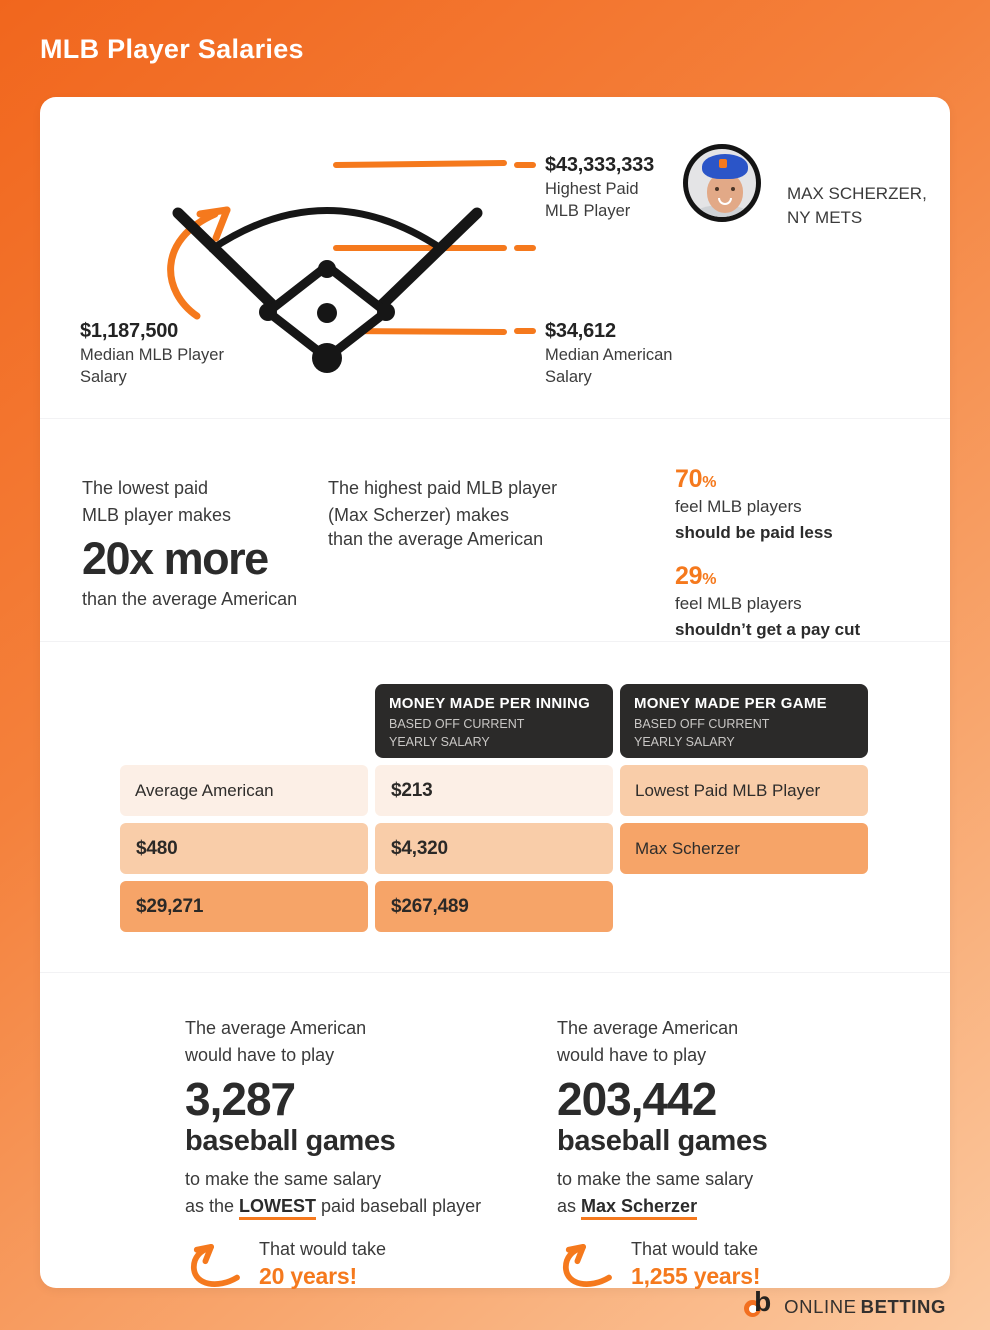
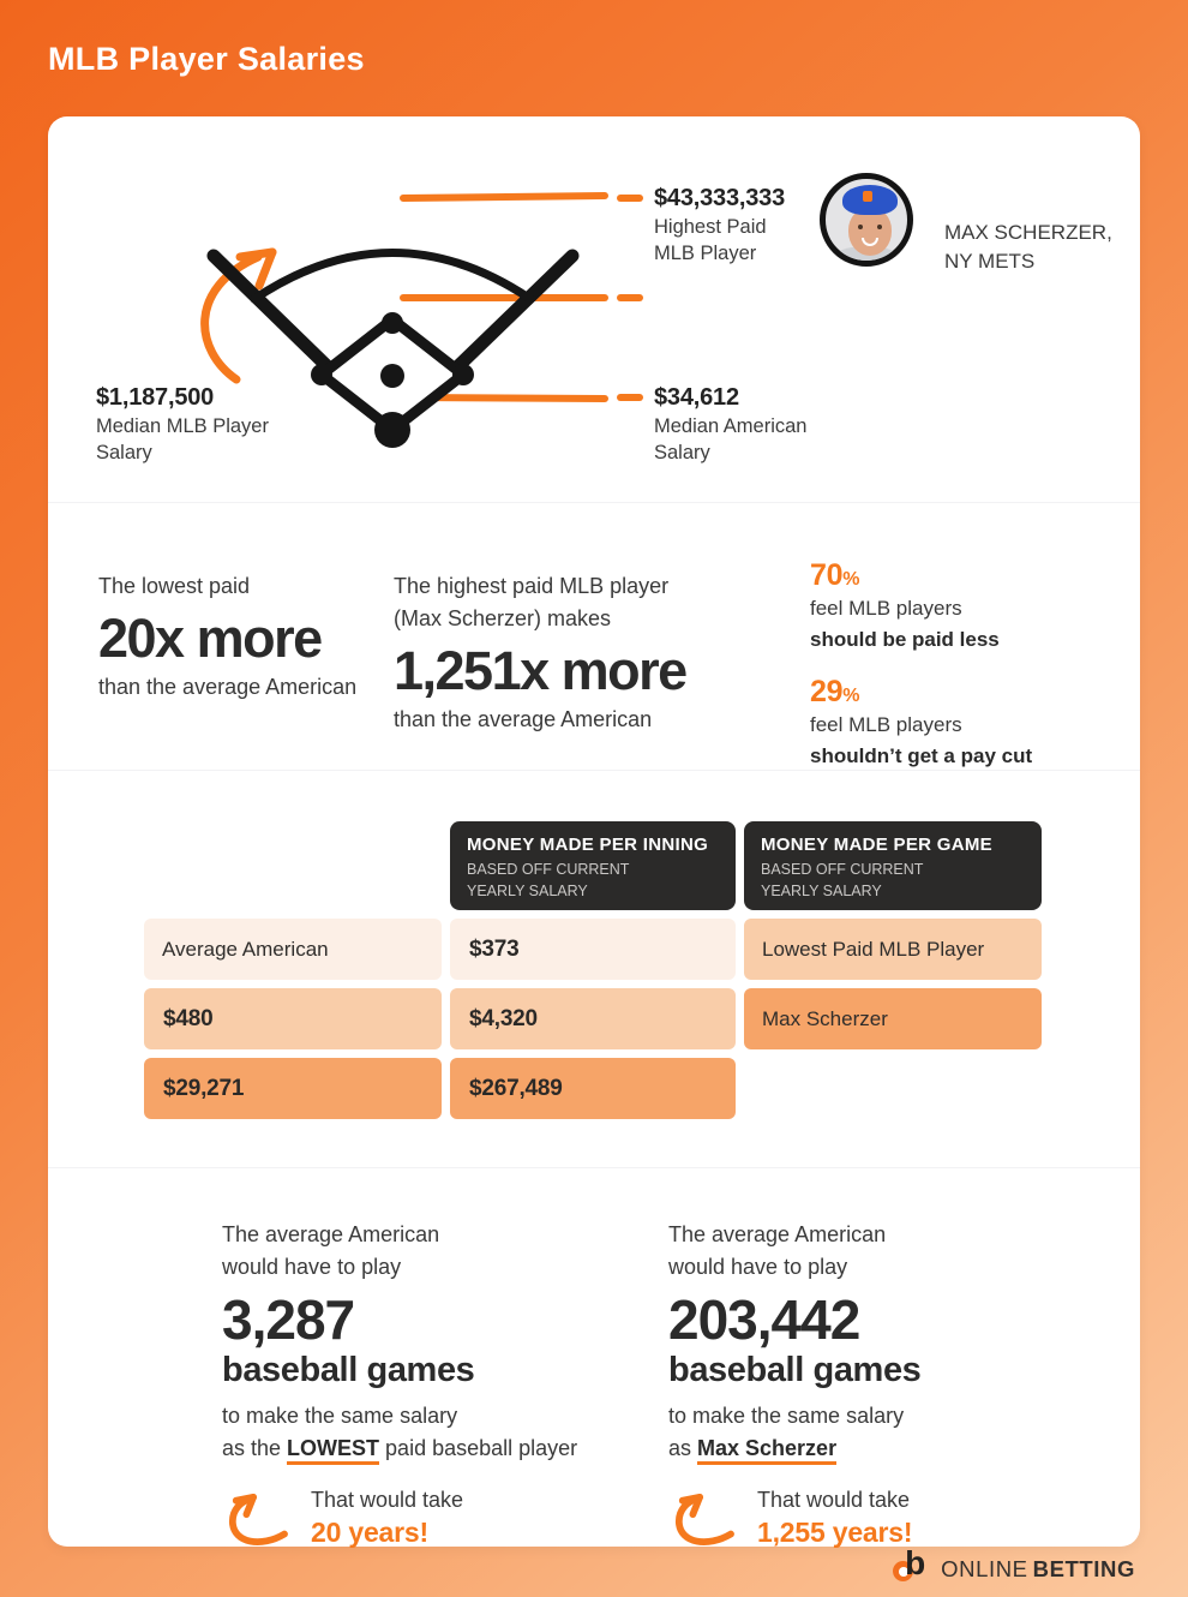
  MLB Player Salaries
  $43,333,333
  Highest Paid
  MLB Player
  $34,612
  Median American
  Salary
  $1,187,500
  Median MLB Player
  Salary
  MAX SCHERZER,
  NY METS
  The lowest paid
- MLB player makes
  20x more
  than the average American
  The highest paid MLB player
  (Max Scherzer) makes
+ 1,251x more
  than the average American
  70%
  feel MLB players
  should be paid less
  29%
  feel MLB players
  shouldn’t get a pay cut
  MONEY MADE PER INNING
  BASED OFF CURRENT
  YEARLY SALARY
  MONEY MADE PER GAME
  BASED OFF CURRENT
  YEARLY SALARY
  Average American
- $213
+ $373
  Lowest Paid MLB Player
  $480
  $4,320
  Max Scherzer
  $29,271
  $267,489
  The average American
  would have to play
  3,287
  baseball games
  to make the same salary
  as the LOWEST paid baseball player
  That would take
  20 years!
  The average American
  would have to play
  203,442
  baseball games
  to make the same salary
  as Max Scherzer
  That would take
  1,255 years!
  ONLINE BETTING
